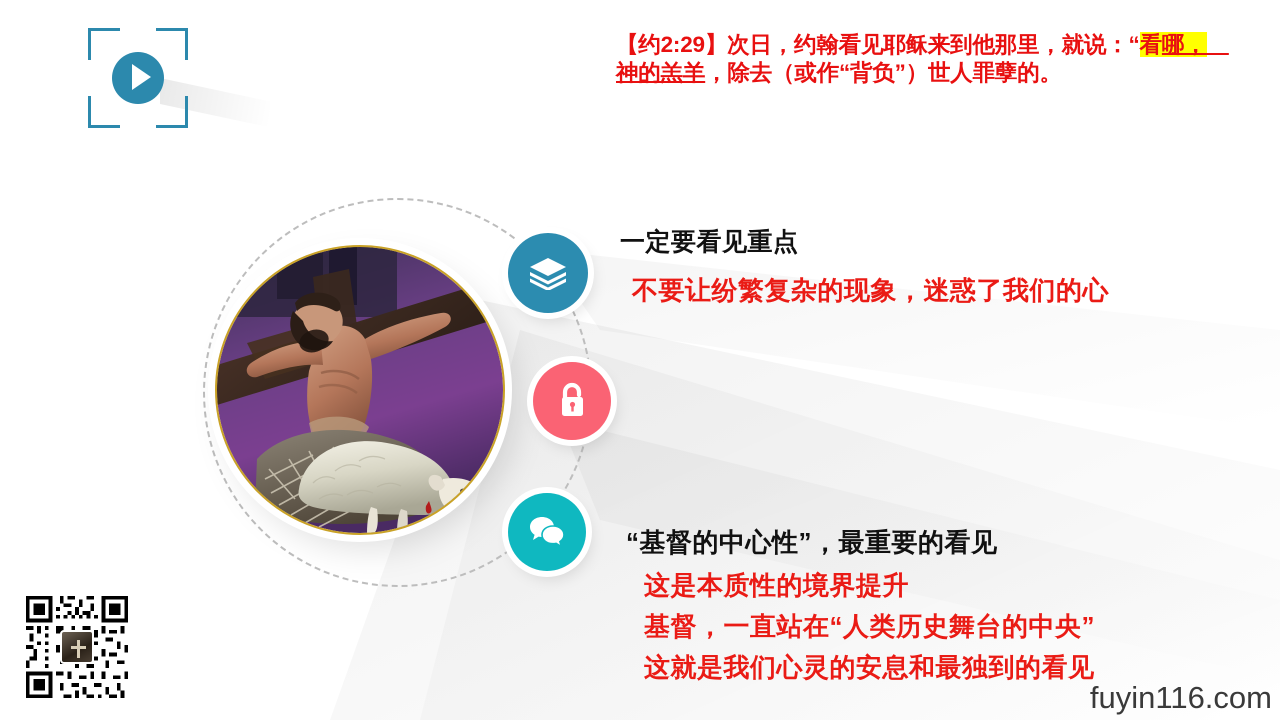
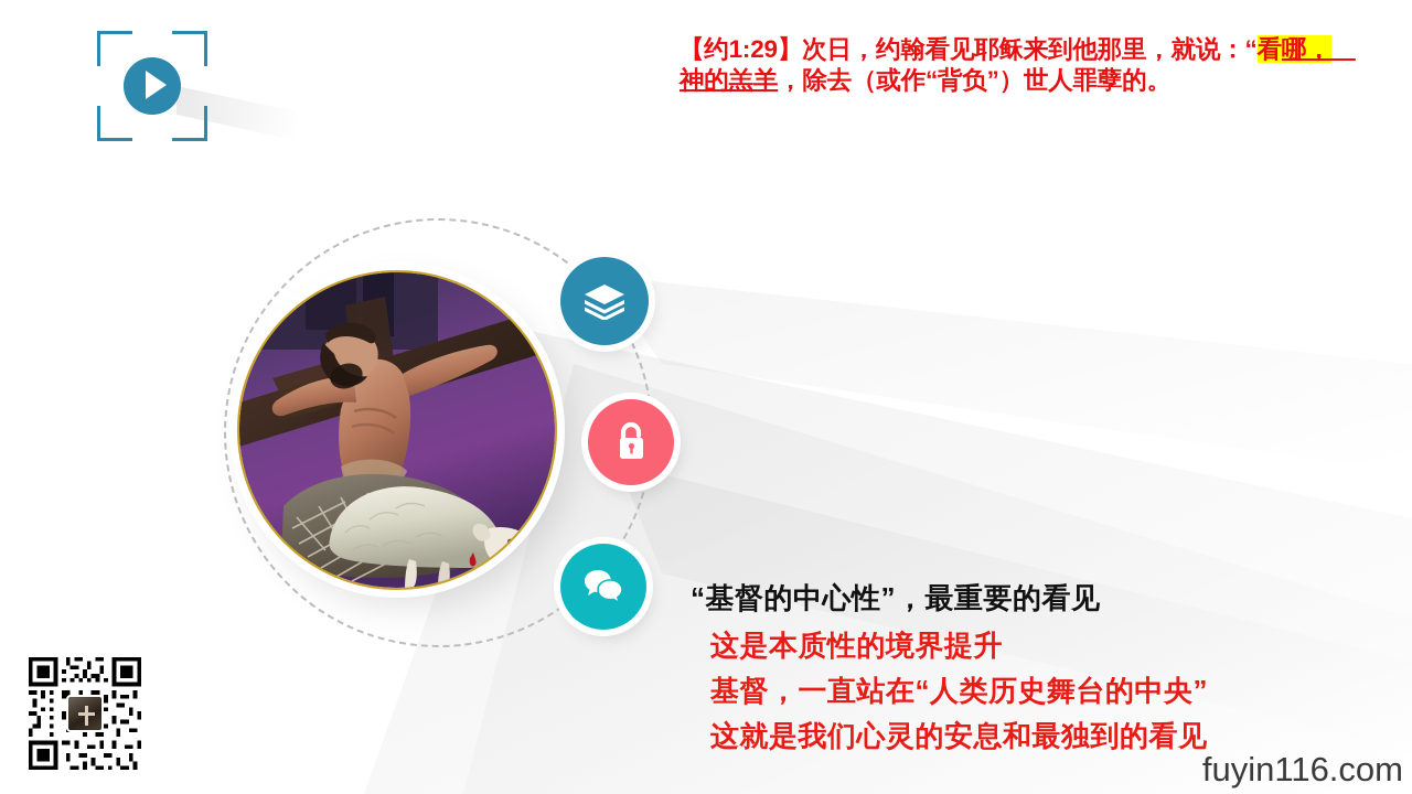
- 【约2:29】次日，约翰看见耶稣来到他那里，就说：“看哪， 神的羔羊，除去（或作“背负”）世人罪孽的。
+ 【约1:29】次日，约翰看见耶稣来到他那里，就说：“看哪， 神的羔羊，除去（或作“背负”）世人罪孽的。
- 一定要看见重点
- 不要让纷繁复杂的现象，迷惑了我们的心
  “基督的中心性”，最重要的看见
  这是本质性的境界提升
  基督，一直站在“人类历史舞台的中央”
  这就是我们心灵的安息和最独到的看见
  fuyin116.com
